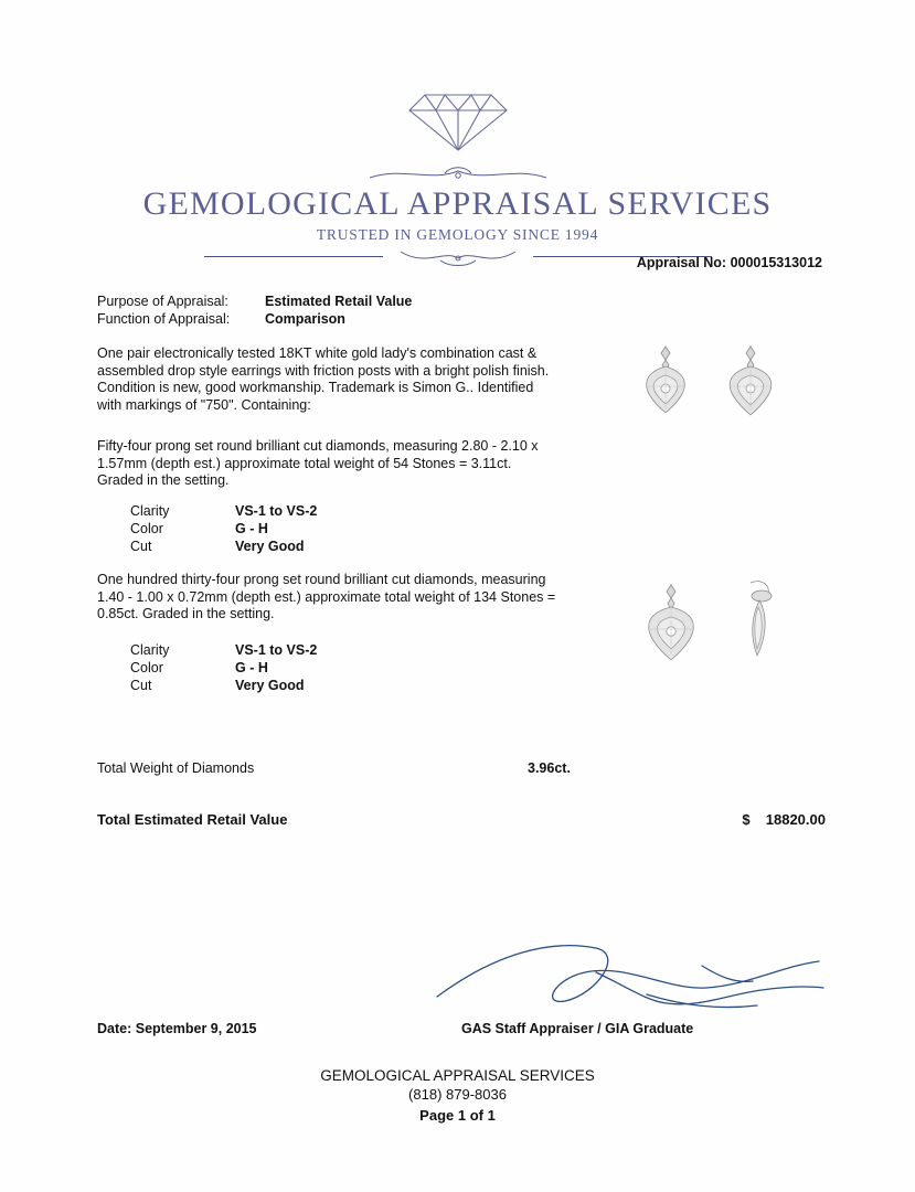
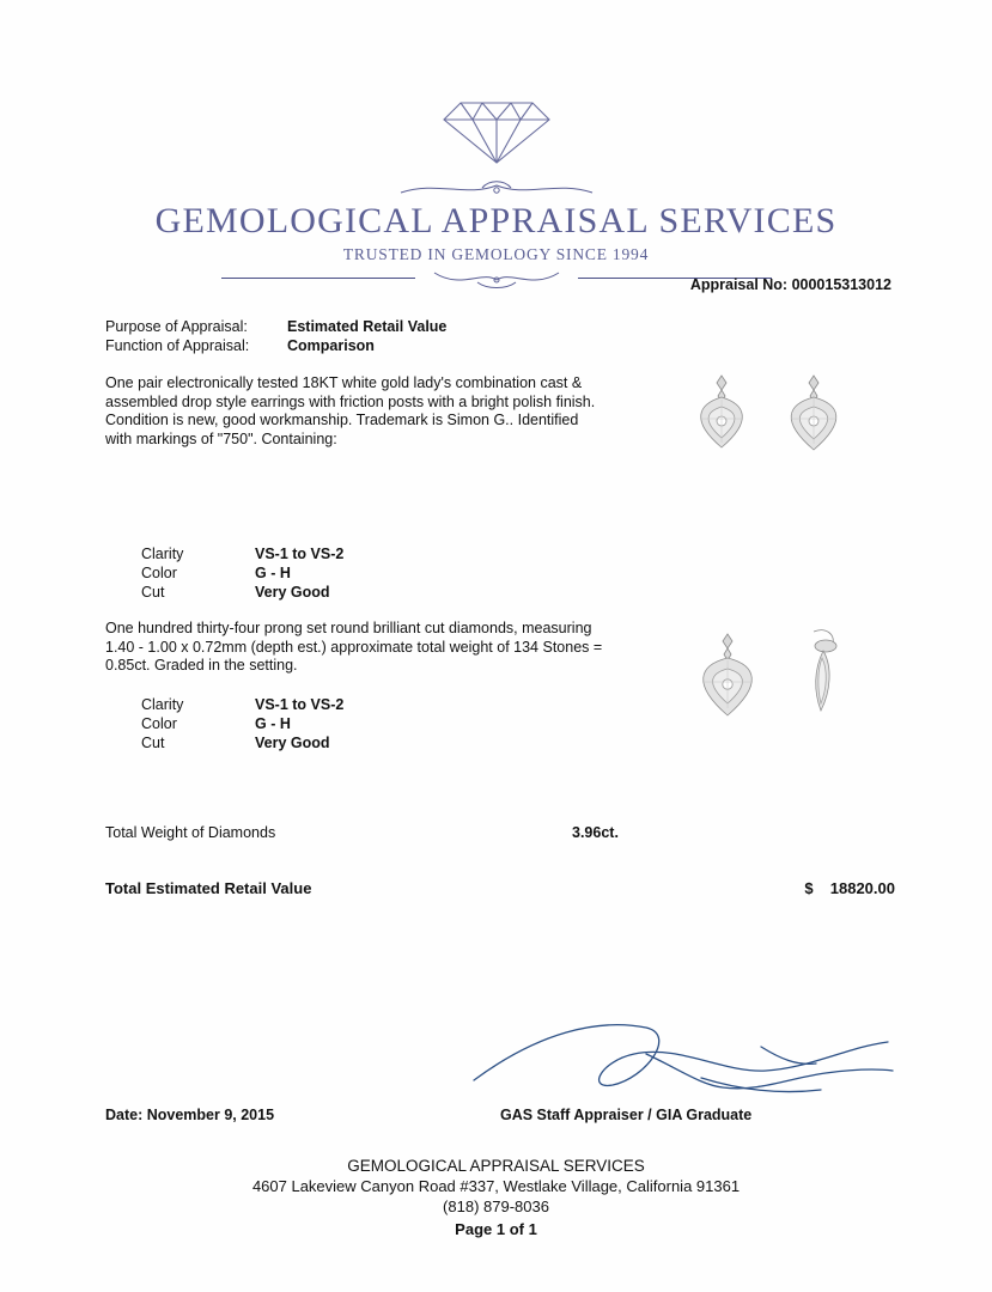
  GEMOLOGICAL APPRAISAL SERVICES
  TRUSTED IN GEMOLOGY SINCE 1994
  Appraisal No: 000015313012
  Purpose of Appraisal:
  Estimated Retail Value
  Function of Appraisal:
  Comparison
  One pair electronically tested 18KT white gold lady's combination cast & assembled drop style earrings with friction posts with a bright polish finish. Condition is new, good workmanship. Trademark is Simon G.. Identified with markings of "750". Containing:
- Fifty-four prong set round brilliant cut diamonds, measuring 2.80 - 2.10 x 1.57mm (depth est.) approximate total weight of 54 Stones = 3.11ct. Graded in the setting.
  Clarity
  VS-1 to VS-2
  Color
  G - H
  Cut
  Very Good
  One hundred thirty-four prong set round brilliant cut diamonds, measuring 1.40 - 1.00 x 0.72mm (depth est.) approximate total weight of 134 Stones = 0.85ct. Graded in the setting.
  Clarity
  VS-1 to VS-2
  Color
  G - H
  Cut
  Very Good
  Total Weight of Diamonds
  3.96ct.
  Total Estimated Retail Value
  $
  18820.00
- Date: September 9, 2015
+ Date: November 9, 2015
  GAS Staff Appraiser / GIA Graduate
  GEMOLOGICAL APPRAISAL SERVICES
+ 4607 Lakeview Canyon Road #337, Westlake Village, California 91361
  (818) 879-8036
  Page 1 of 1
